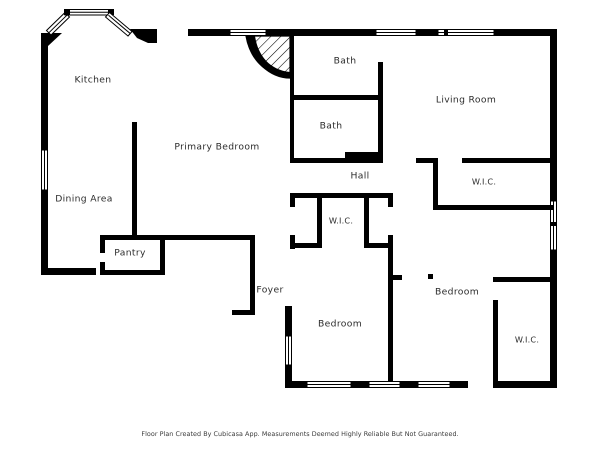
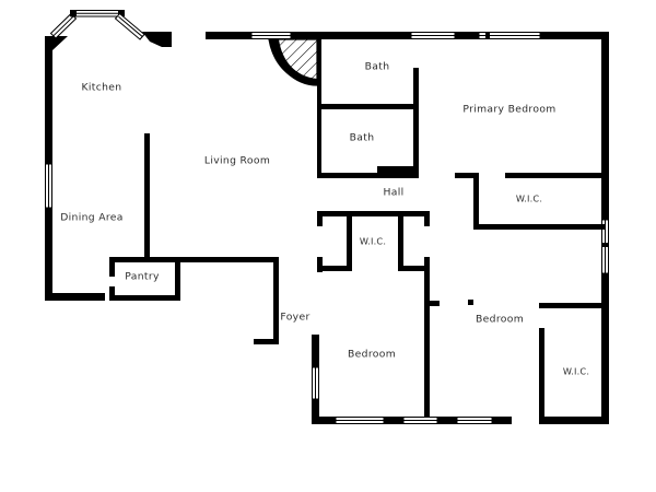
  Kitchen
- Primary Bedroom
+ Living Room
  Dining Area
  Pantry
  Foyer
  Bath
  Bath
- Living Room
+ Primary Bedroom
  Hall
  W.I.C.
  W.I.C.
  Bedroom
  Bedroom
  W.I.C.
- Floor Plan Created By Cubicasa App. Measurements Deemed Highly Reliable But Not Guaranteed.
